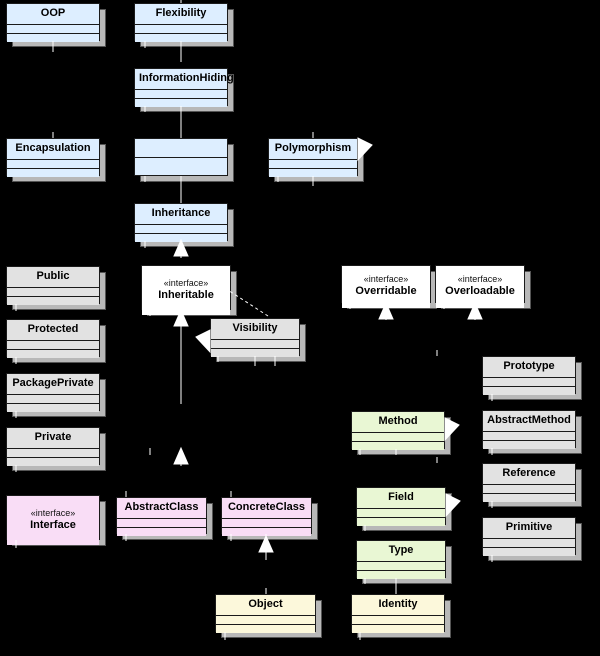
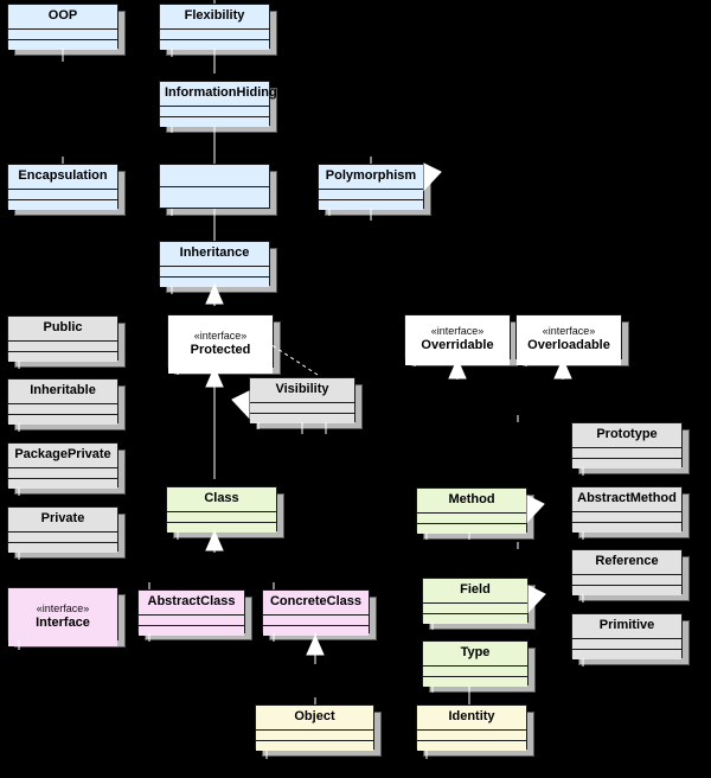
  OOP
  Flexibility
  InformationHiding
  Encapsulation
  Polymorphism
  Inheritance
  Public
  «interface»
- Inheritable
+ Protected
  «interface»
  Overridable
  «interface»
  Overloadable
- Protected
+ Inheritable
  Visibility
  Prototype
  PackagePrivate
+ Class
  Method
  AbstractMethod
  Private
  Reference
  Field
  «interface»
  Interface
  AbstractClass
  ConcreteClass
  Primitive
  Type
  Object
  Identity
